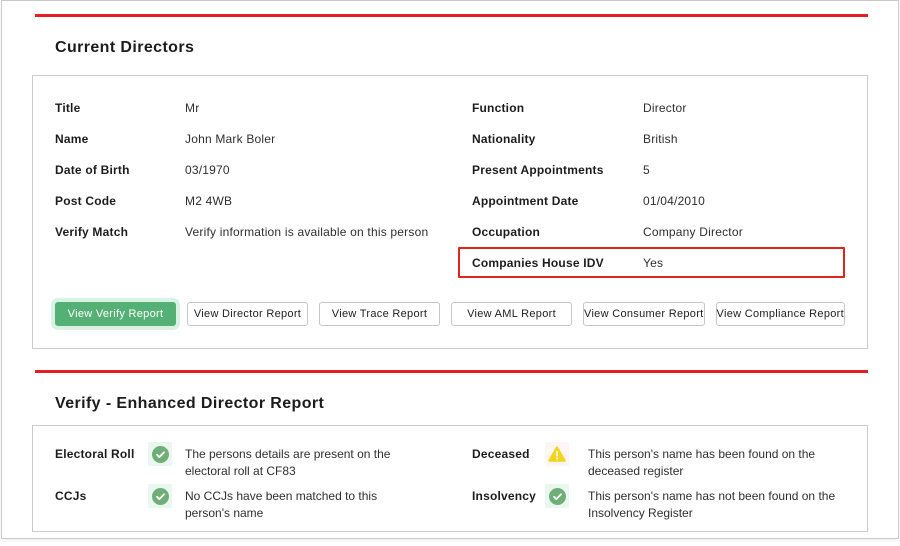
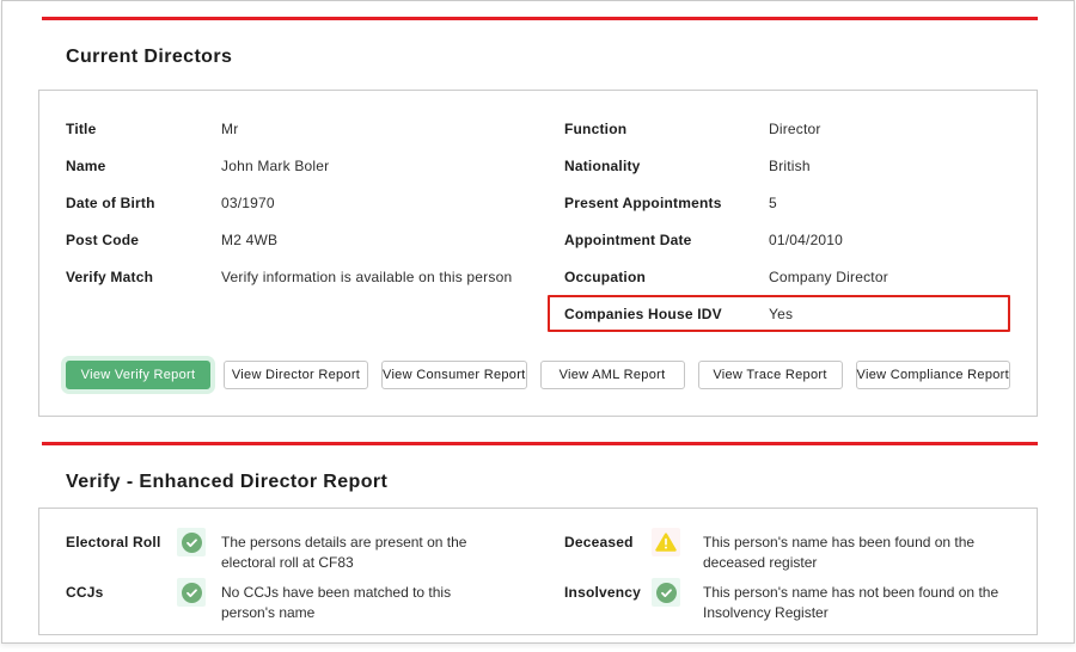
  Current Directors
  Title
  Mr
  Name
  John Mark Boler
  Date of Birth
  03/1970
  Post Code
  M2 4WB
  Verify Match
  Verify information is available on this person
  Function
  Director
  Nationality
  British
  Present Appointments
  5
  Appointment Date
  01/04/2010
  Occupation
  Company Director
  Companies House IDV
  Yes
  View Verify Report
  View Director Report
- View Trace Report
+ View Consumer Report
  View AML Report
- View Consumer Report
+ View Trace Report
  View Compliance Report
  Verify - Enhanced Director Report
  Electoral Roll
  The persons details are present on the electoral roll at CF83
  CCJs
  No CCJs have been matched to this person's name
  Deceased
  This person's name has been found on the deceased register
  Insolvency
  This person's name has not been found on the Insolvency Register
